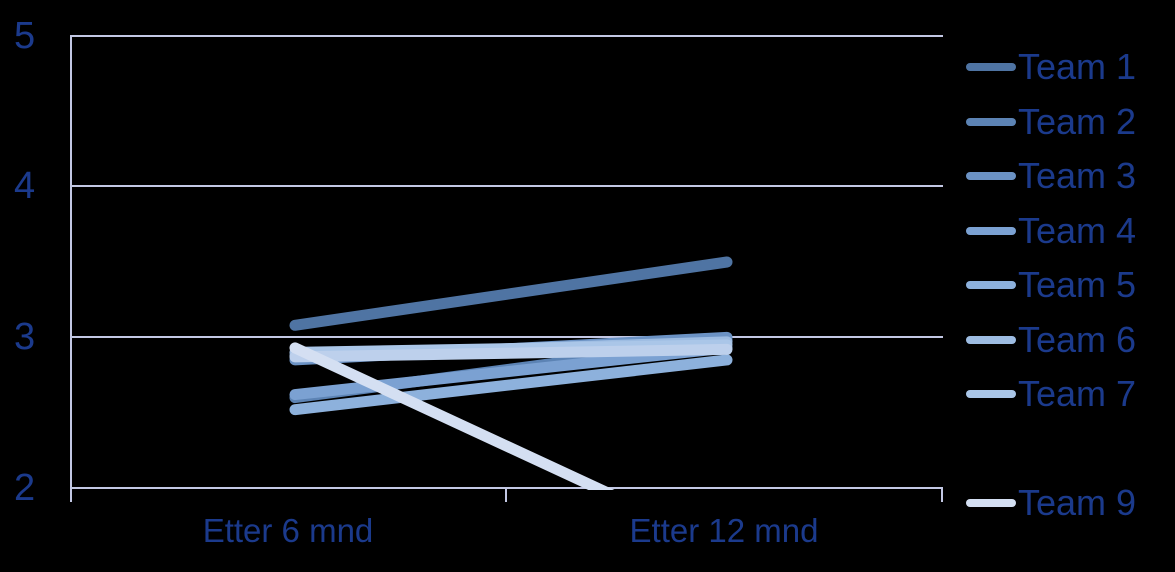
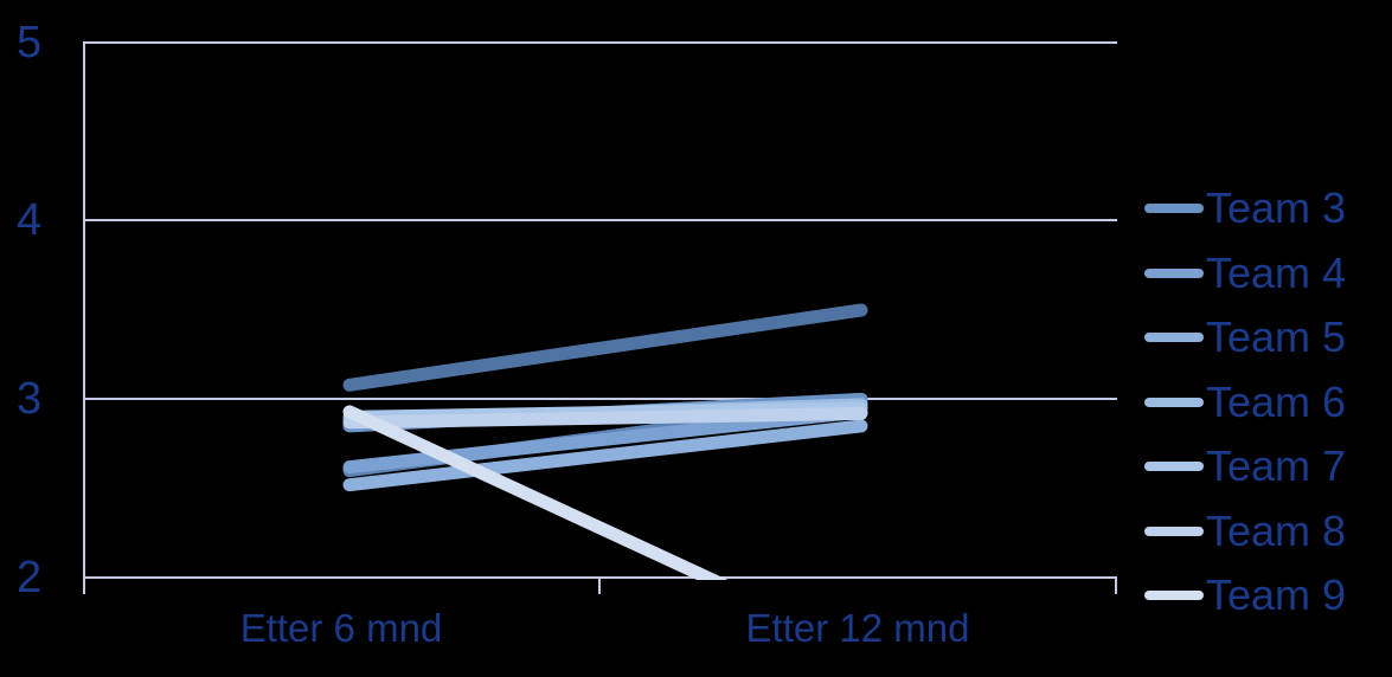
  5
  4
  3
  2
  Etter 6 mnd
  Etter 12 mnd
- Team 1
- Team 2
  Team 3
  Team 4
  Team 5
  Team 6
  Team 7
+ Team 8
  Team 9
